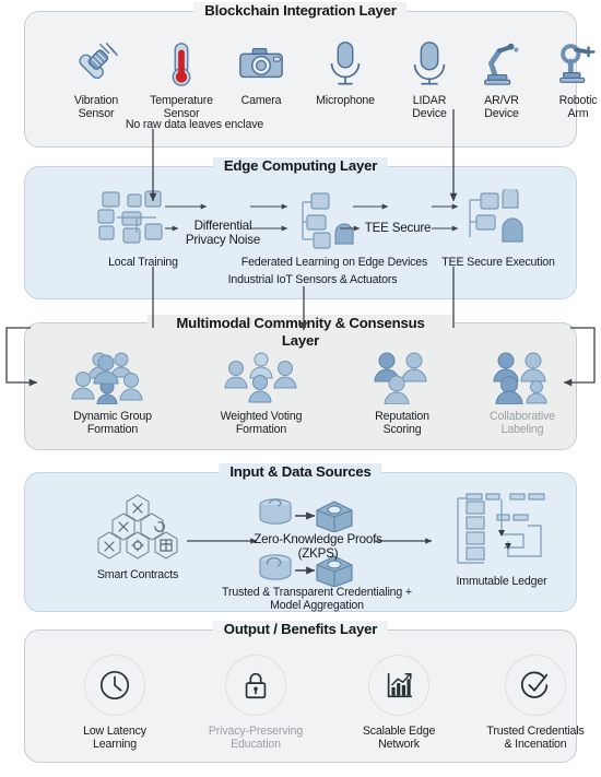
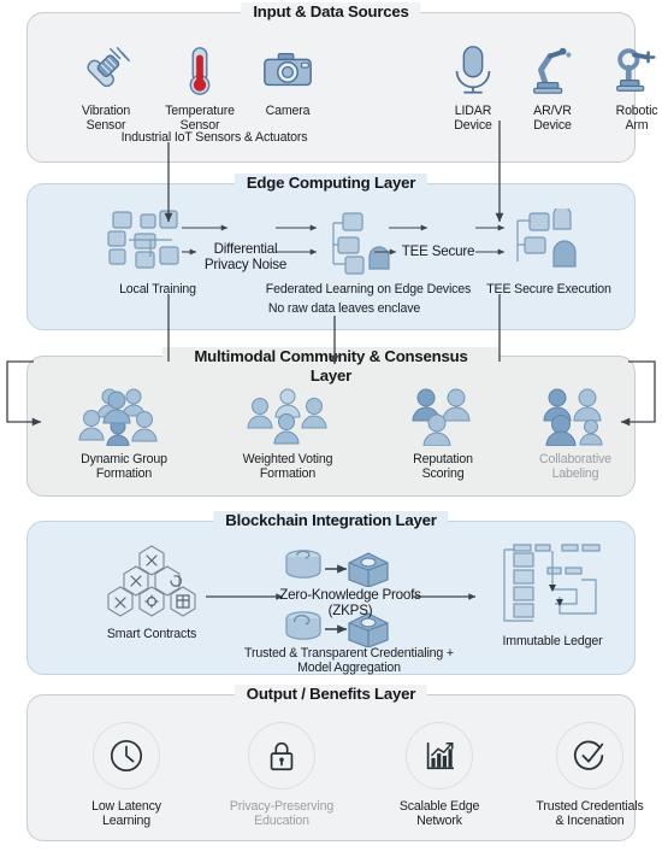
- Blockchain Integration Layer
+ Input & Data Sources
  Vibration
  Sensor
  Temperature
  Sensor
  Camera
- Microphone
  LIDAR
  Device
  AR/VR
  Device
  Robotic
  Arm
- No raw data leaves enclave
+ Industrial IoT Sensors & Actuators
  Edge Computing Layer
  Local Training
  Federated Learning on Edge Devices
  TEE Secure Execution
  Differential
  Privacy Noise
  TEE Secure
- Industrial IoT Sensors & Actuators
+ No raw data leaves enclave
  Multimodal Community & Consensus Layer
  Dynamic Group
  Formation
  Weighted Voting
  Formation
  Reputation
  Scoring
  Collaborative
  Labeling
- Input & Data Sources
+ Blockchain Integration Layer
  Smart Contracts
  Immutable Ledger
  Zero-Knowledge Proofs
  (ZKPS)
  Trusted & Transparent Credentialing +
  Model Aggregation
  Output / Benefits Layer
  Low Latency
  Learning
  Privacy-Preserving
  Education
  Scalable Edge
  Network
  Trusted Credentials
  & Incenation
